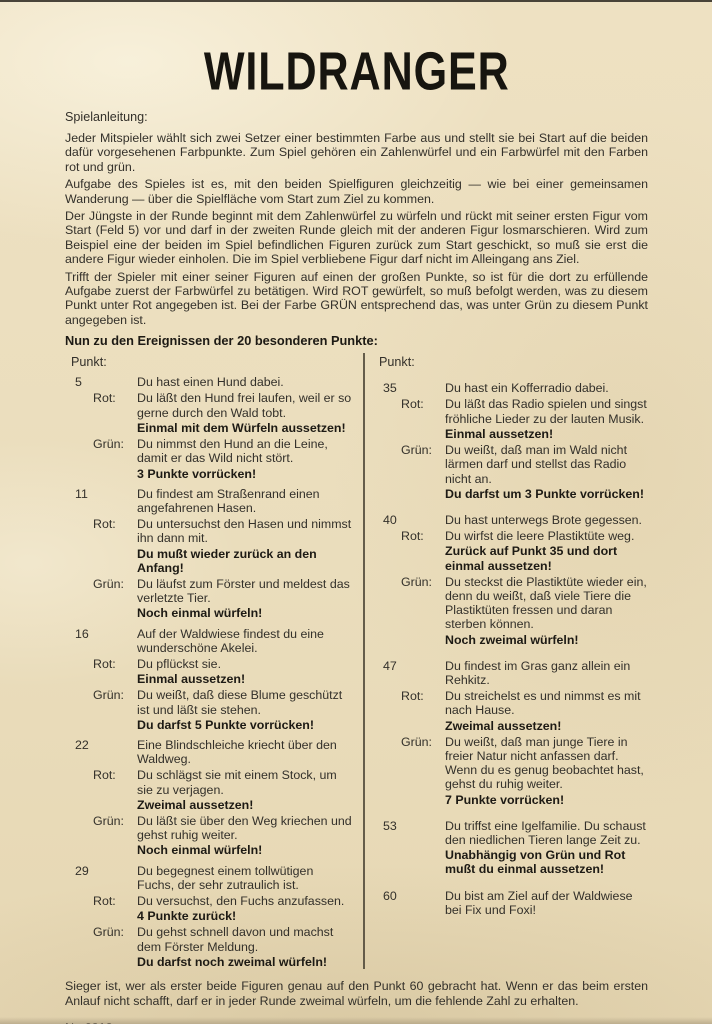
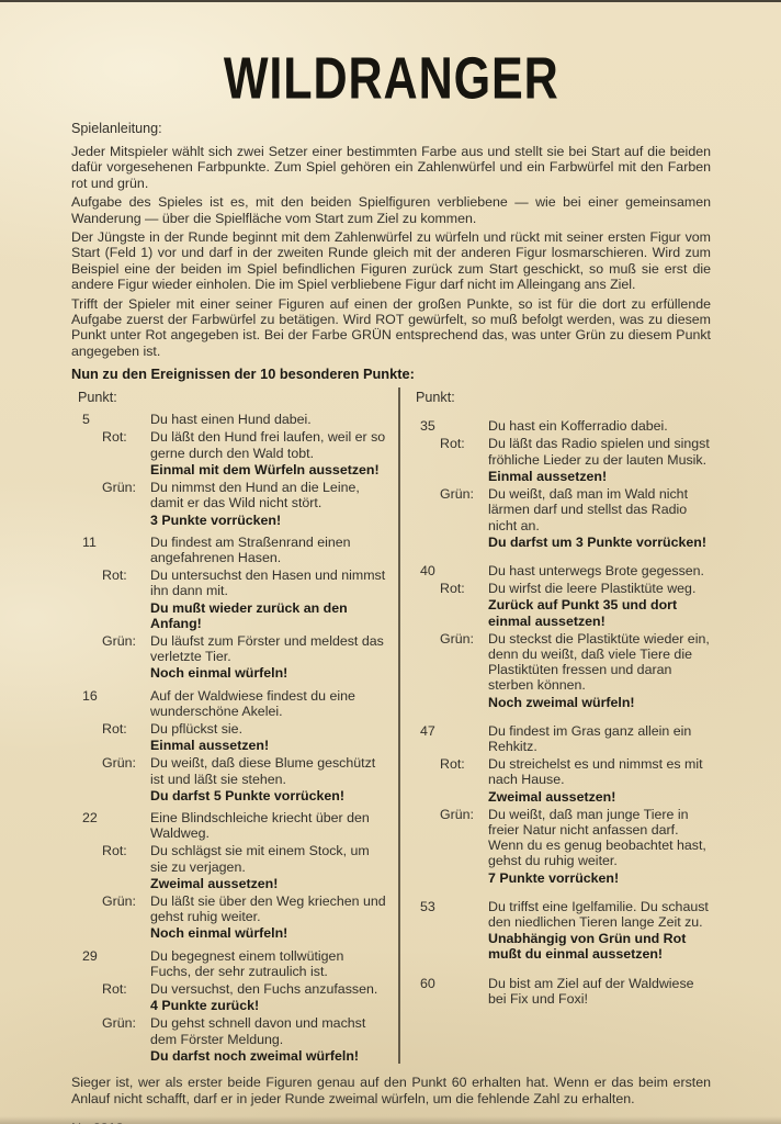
  WILDRANGER
  Spielanleitung:
  Jeder Mitspieler wählt sich zwei Setzer einer bestimmten Farbe aus und stellt sie bei Start auf die beiden dafür vorgesehenen Farbpunkte. Zum Spiel gehören ein Zahlenwürfel und ein Farbwürfel mit den Farben rot und grün.
- Aufgabe des Spieles ist es, mit den beiden Spielfiguren gleichzeitig — wie bei einer gemeinsamen Wanderung — über die Spielfläche vom Start zum Ziel zu kommen.
+ Aufgabe des Spieles ist es, mit den beiden Spielfiguren verbliebene — wie bei einer gemeinsamen Wanderung — über die Spielfläche vom Start zum Ziel zu kommen.
- Der Jüngste in der Runde beginnt mit dem Zahlenwürfel zu würfeln und rückt mit seiner ersten Figur vom Start (Feld 5) vor und darf in der zweiten Runde gleich mit der anderen Figur losmarschieren. Wird zum Beispiel eine der beiden im Spiel befindlichen Figuren zurück zum Start geschickt, so muß sie erst die andere Figur wieder einholen. Die im Spiel verbliebene Figur darf nicht im Alleingang ans Ziel.
+ Der Jüngste in der Runde beginnt mit dem Zahlenwürfel zu würfeln und rückt mit seiner ersten Figur vom Start (Feld 1) vor und darf in der zweiten Runde gleich mit der anderen Figur losmarschieren. Wird zum Beispiel eine der beiden im Spiel befindlichen Figuren zurück zum Start geschickt, so muß sie erst die andere Figur wieder einholen. Die im Spiel verbliebene Figur darf nicht im Alleingang ans Ziel.
  Trifft der Spieler mit einer seiner Figuren auf einen der großen Punkte, so ist für die dort zu erfüllende Aufgabe zuerst der Farbwürfel zu betätigen. Wird ROT gewürfelt, so muß befolgt werden, was zu diesem Punkt unter Rot angegeben ist. Bei der Farbe GRÜN entsprechend das, was unter Grün zu diesem Punkt angegeben ist.
- Nun zu den Ereignissen der 20 besonderen Punkte:
+ Nun zu den Ereignissen der 10 besonderen Punkte:
  Punkt:
  5
  Du hast einen Hund dabei.
  Rot:
  Du läßt den Hund frei laufen, weil er so gerne durch den Wald tobt.
  Einmal mit dem Würfeln aussetzen!
  Grün:
  Du nimmst den Hund an die Leine, damit er das Wild nicht stört.
  3 Punkte vorrücken!
  11
  Du findest am Straßenrand einen angefahrenen Hasen.
  Rot:
  Du untersuchst den Hasen und nimmst ihn dann mit.
  Du mußt wieder zurück an den Anfang!
  Grün:
  Du läufst zum Förster und meldest das verletzte Tier.
  Noch einmal würfeln!
  16
  Auf der Waldwiese findest du eine wunderschöne Akelei.
  Rot:
  Du pflückst sie.
  Einmal aussetzen!
  Grün:
  Du weißt, daß diese Blume geschützt ist und läßt sie stehen.
  Du darfst 5 Punkte vorrücken!
  22
  Eine Blindschleiche kriecht über den Waldweg.
  Rot:
  Du schlägst sie mit einem Stock, um sie zu verjagen.
  Zweimal aussetzen!
  Grün:
  Du läßt sie über den Weg kriechen und gehst ruhig weiter.
  Noch einmal würfeln!
  29
  Du begegnest einem tollwütigen Fuchs, der sehr zutraulich ist.
  Rot:
  Du versuchst, den Fuchs anzufassen.
  4 Punkte zurück!
  Grün:
  Du gehst schnell davon und machst dem Förster Meldung.
  Du darfst noch zweimal würfeln!
  Punkt:
  35
  Du hast ein Kofferradio dabei.
  Rot:
  Du läßt das Radio spielen und singst fröhliche Lieder zu der lauten Musik.
  Einmal aussetzen!
  Grün:
  Du weißt, daß man im Wald nicht lärmen darf und stellst das Radio nicht an.
  Du darfst um 3 Punkte vorrücken!
  40
  Du hast unterwegs Brote gegessen.
  Rot:
  Du wirfst die leere Plastiktüte weg.
  Zurück auf Punkt 35 und dort einmal aussetzen!
  Grün:
  Du steckst die Plastiktüte wieder ein, denn du weißt, daß viele Tiere die Plastiktüten fressen und daran sterben können.
  Noch zweimal würfeln!
  47
  Du findest im Gras ganz allein ein Rehkitz.
  Rot:
  Du streichelst es und nimmst es mit nach Hause.
  Zweimal aussetzen!
  Grün:
  Du weißt, daß man junge Tiere in freier Natur nicht anfassen darf. Wenn du es genug beobachtet hast, gehst du ruhig weiter.
  7 Punkte vorrücken!
  53
  Du triffst eine Igelfamilie. Du schaust den niedlichen Tieren lange Zeit zu.
  Unabhängig von Grün und Rot mußt du einmal aussetzen!
  60
  Du bist am Ziel auf der Waldwiese bei Fix und Foxi!
- Sieger ist, wer als erster beide Figuren genau auf den Punkt 60 gebracht hat. Wenn er das beim ersten Anlauf nicht schafft, darf er in jeder Runde zweimal würfeln, um die fehlende Zahl zu erhalten.
+ Sieger ist, wer als erster beide Figuren genau auf den Punkt 60 erhalten hat. Wenn er das beim ersten Anlauf nicht schafft, darf er in jeder Runde zweimal würfeln, um die fehlende Zahl zu erhalten.
